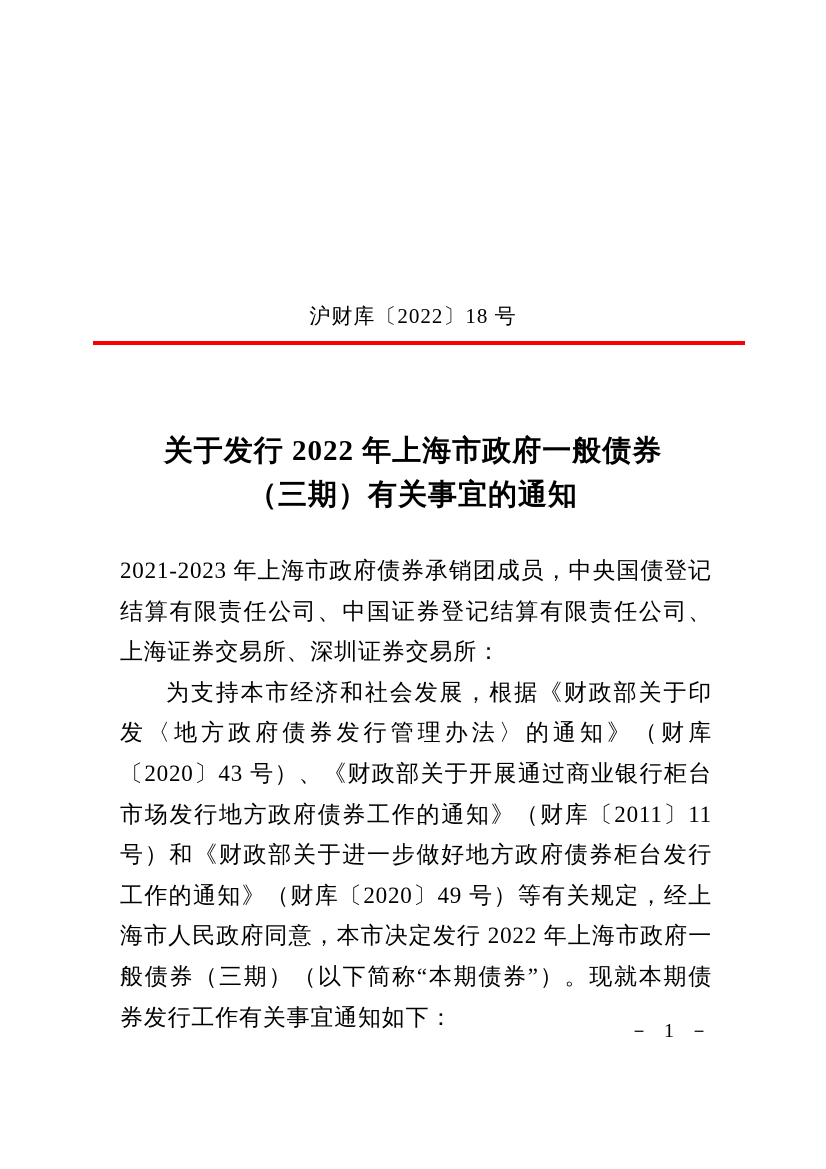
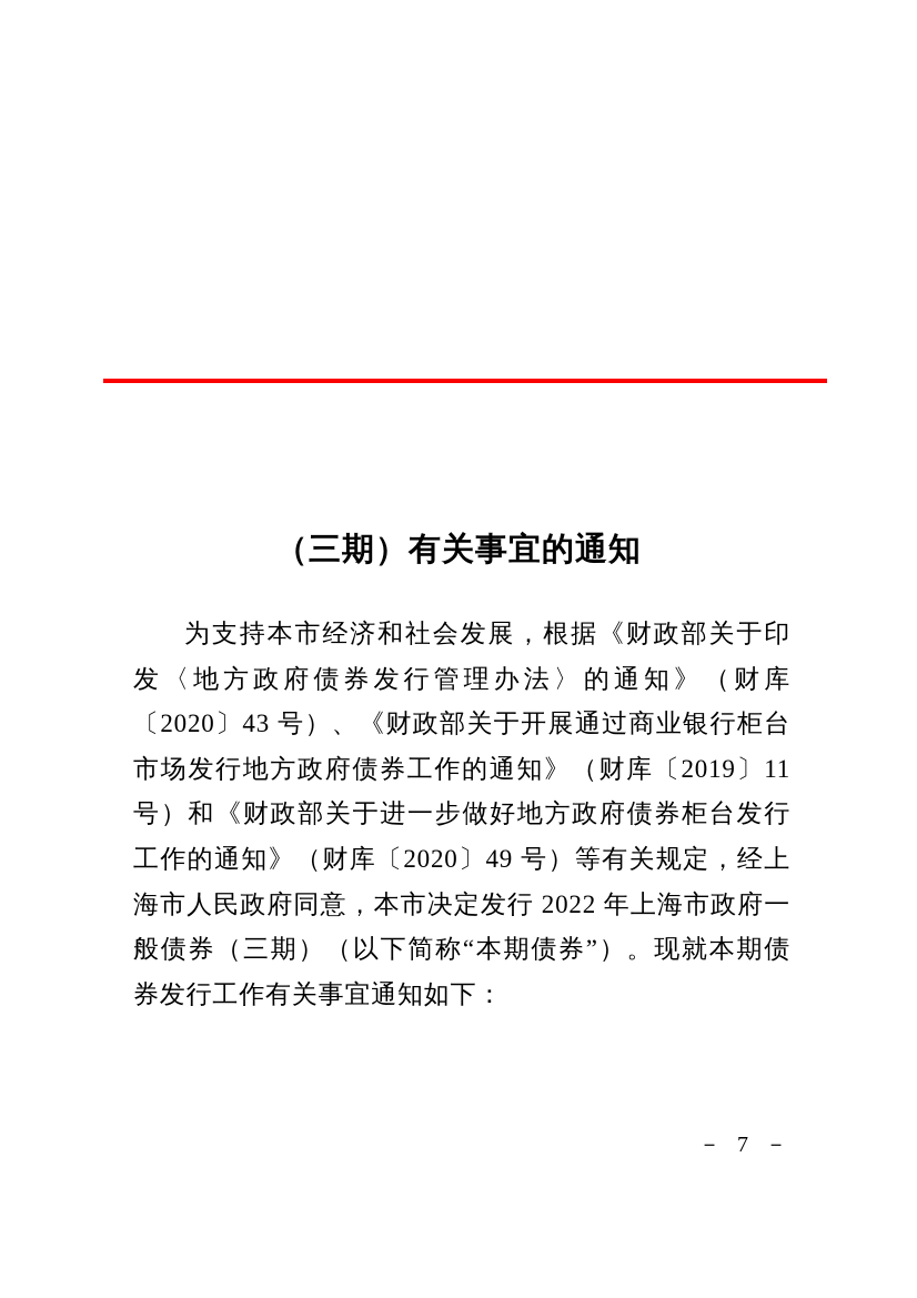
- 沪财库〔2022〕18 号
- 关于发行 2022 年上海市政府一般债券
  （三期）有关事宜的通知
- 2021-2023 年上海市政府债券承销团成员，中央国债登记结算有限责任公司、中国证券登记结算有限责任公司、上海证券交易所、深圳证券交易所：
- 为支持本市经济和社会发展，根据《财政部关于印发〈地方政府债券发行管理办法〉的通知》（财库〔2020〕43 号）、《财政部关于开展通过商业银行柜台市场发行地方政府债券工作的通知》（财库〔2011〕11 号）和《财政部关于进一步做好地方政府债券柜台发行工作的通知》（财库〔2020〕49 号）等有关规定，经上海市人民政府同意，本市决定发行 2022 年上海市政府一般债券（三期）（以下简称“本期债券”）。现就本期债券发行工作有关事宜通知如下：
+ 为支持本市经济和社会发展，根据《财政部关于印发〈地方政府债券发行管理办法〉的通知》（财库〔2020〕43 号）、《财政部关于开展通过商业银行柜台市场发行地方政府债券工作的通知》（财库〔2019〕11 号）和《财政部关于进一步做好地方政府债券柜台发行工作的通知》（财库〔2020〕49 号）等有关规定，经上海市人民政府同意，本市决定发行 2022 年上海市政府一般债券（三期）（以下简称“本期债券”）。现就本期债券发行工作有关事宜通知如下：
- － 1 －
+ － 7 －
